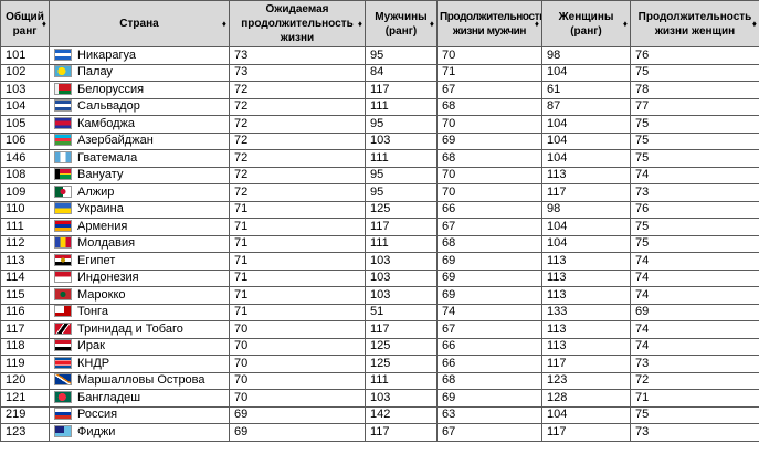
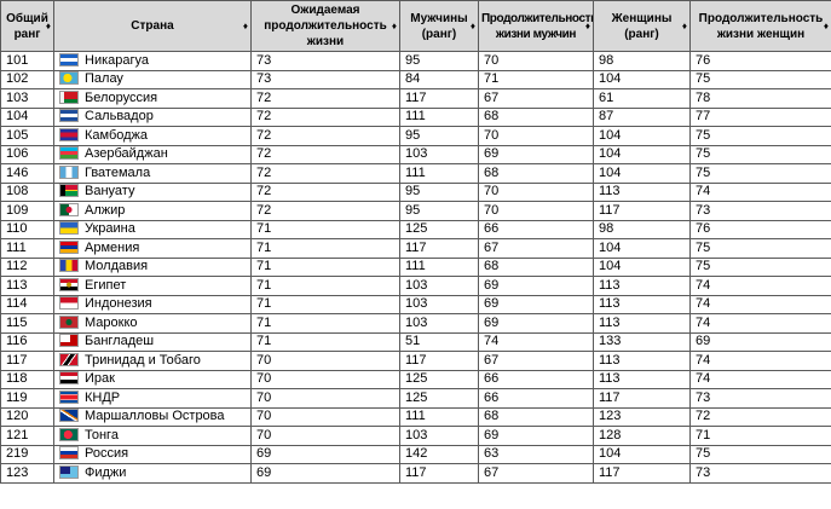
  Общий ранг ♦	Страна ♦	Ожидаемая продолжительность жизни ♦	Мужчины (ранг) ♦	Продолжительност жизни мужчин ♦	Женщины (ранг) ♦	Продолжительность жизни женщин ♦
  101	Никарагуа	73	95	70	98	76
  102	Палау	73	84	71	104	75
  103	Белоруссия	72	117	67	61	78
  104	Сальвадор	72	111	68	87	77
  105	Камбоджа	72	95	70	104	75
  106	Азербайджан	72	103	69	104	75
  146	Гватемала	72	111	68	104	75
  108	Вануату	72	95	70	113	74
  109	Алжир	72	95	70	117	73
  110	Украина	71	125	66	98	76
  111	Армения	71	117	67	104	75
  112	Молдавия	71	111	68	104	75
  113	Египет	71	103	69	113	74
  114	Индонезия	71	103	69	113	74
  115	Марокко	71	103	69	113	74
- 116	Тонга	71	51	74	133	69
+ 116	Бангладеш	71	51	74	133	69
  117	Тринидад и Тобаго	70	117	67	113	74
  118	Ирак	70	125	66	113	74
  119	КНДР	70	125	66	117	73
  120	Маршалловы Острова	70	111	68	123	72
- 121	Бангладеш	70	103	69	128	71
+ 121	Тонга	70	103	69	128	71
  219	Россия	69	142	63	104	75
  123	Фиджи	69	117	67	117	73
